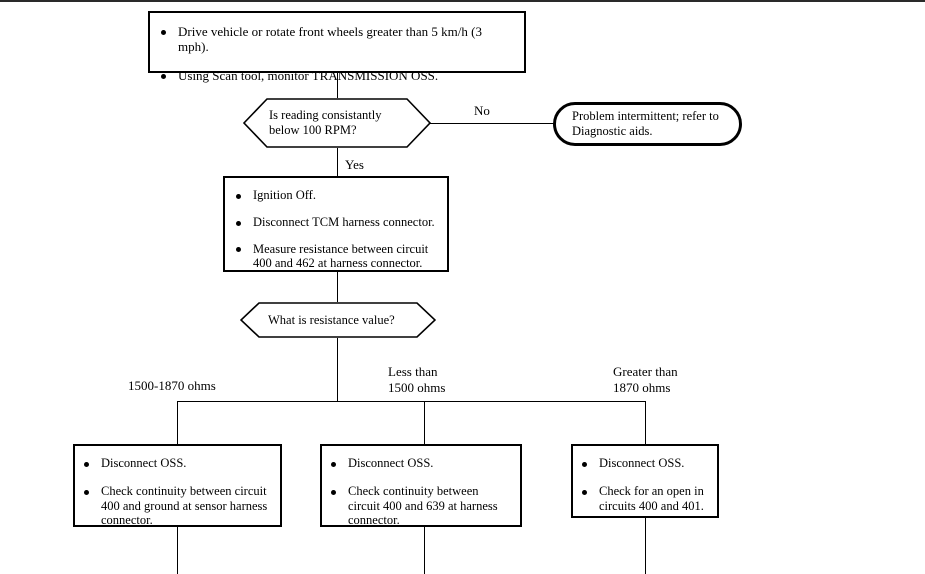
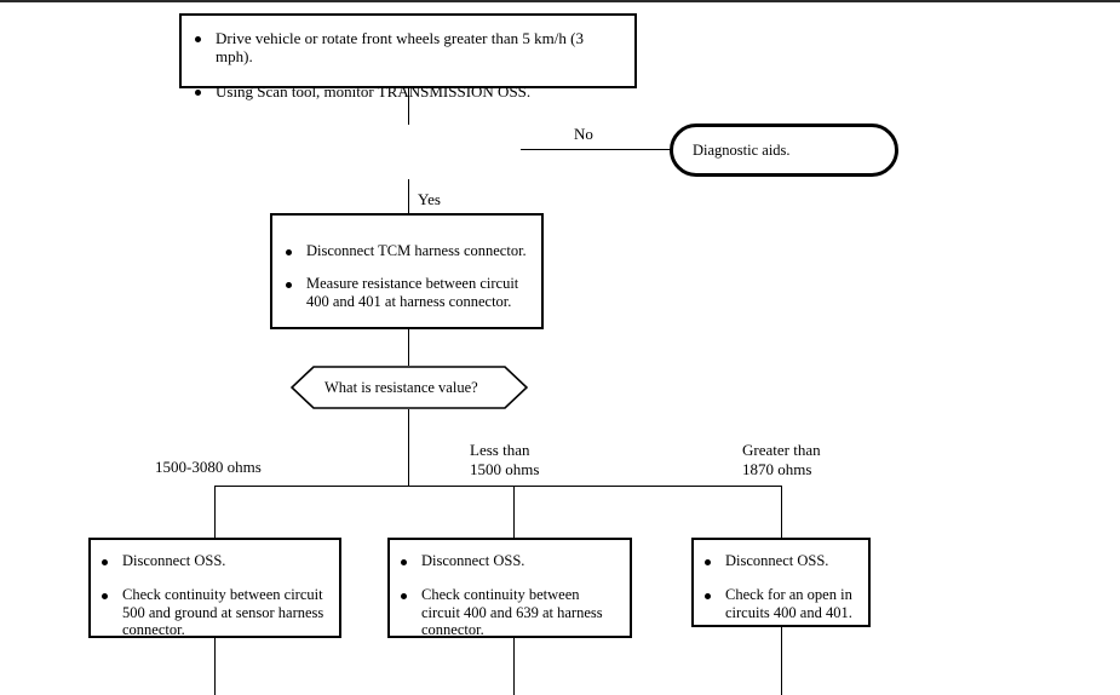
  Drive vehicle or rotate front wheels greater than 5 km/h (3 mph).
  Using Scan tool, monitor TRANSMISSION OSS.
- Is reading consistantly
- below 100 RPM?
  No
- Problem intermittent; refer to
  Diagnostic aids.
  Yes
- Ignition Off.
  Disconnect TCM harness connector.
- Measure resistance between circuit 400 and 462 at harness connector.
+ Measure resistance between circuit 400 and 401 at harness connector.
  What is resistance value?
- 1500-1870 ohms
+ 1500-3080 ohms
  Less than
  1500 ohms
  Greater than
  1870 ohms
  Disconnect OSS.
- Check continuity between circuit 400 and ground at sensor harness connector.
+ Check continuity between circuit 500 and ground at sensor harness connector.
  Disconnect OSS.
  Check continuity between circuit 400 and 639 at harness connector.
  Disconnect OSS.
  Check for an open in circuits 400 and 401.
